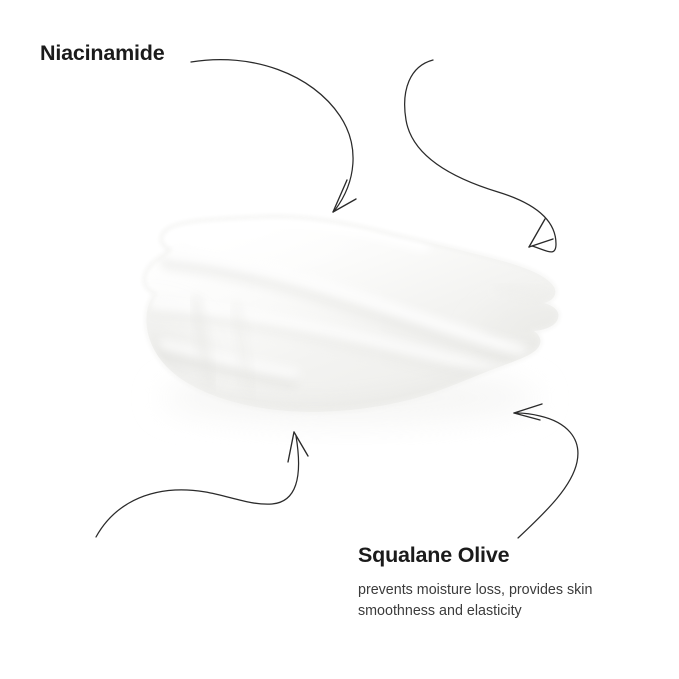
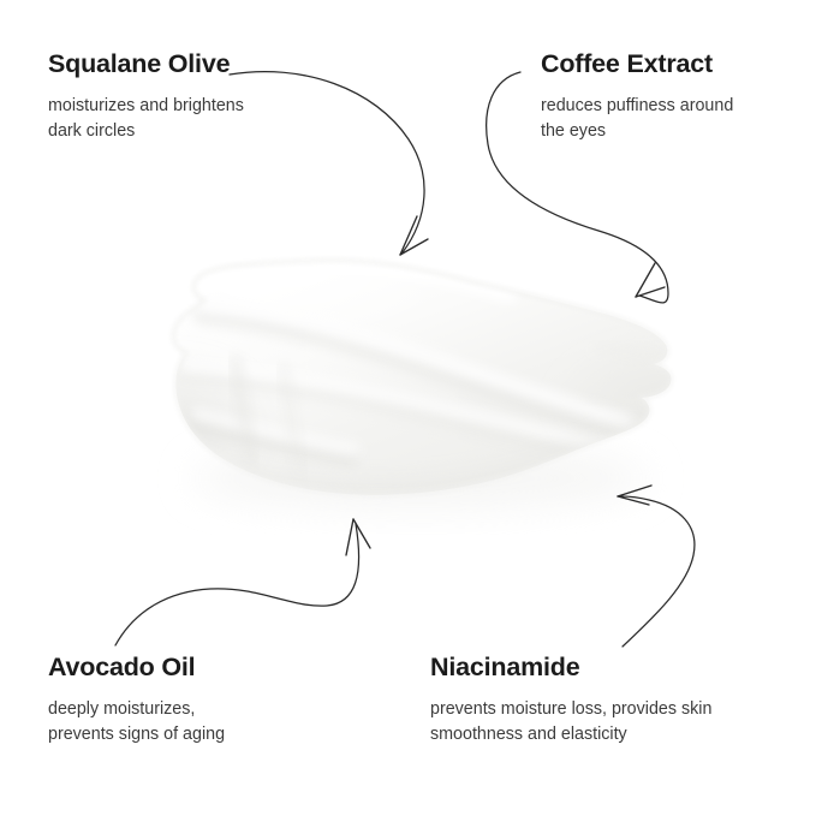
- Niacinamide
+ Squalane Olive
+ moisturizes and brightens
+ dark circles
+ Coffee Extract
+ reduces puffiness around
+ the eyes
+ Avocado Oil
+ deeply moisturizes,
+ prevents signs of aging
- Squalane Olive
+ Niacinamide
  prevents moisture loss, provides skin
  smoothness and elasticity
